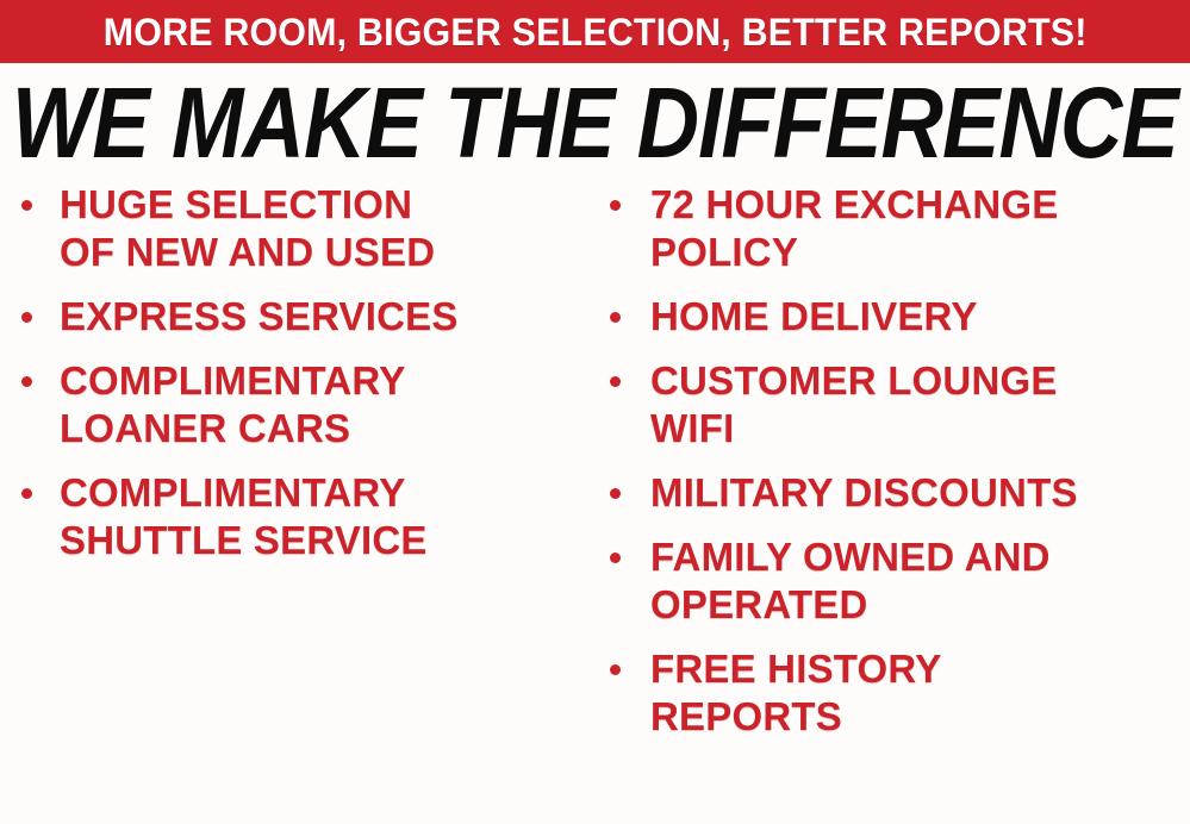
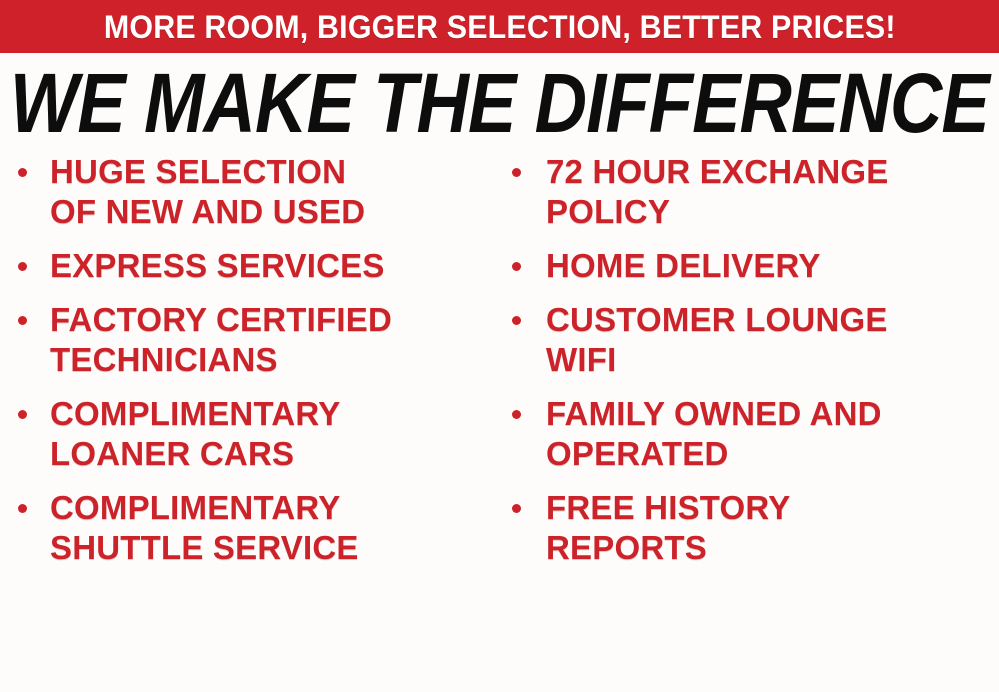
- MORE ROOM, BIGGER SELECTION, BETTER REPORTS!
+ MORE ROOM, BIGGER SELECTION, BETTER PRICES!
  WE MAKE THE DIFFERENCE
  HUGE SELECTION
  OF NEW AND USED
  EXPRESS SERVICES
+ FACTORY CERTIFIED
+ TECHNICIANS
  COMPLIMENTARY
  LOANER CARS
  COMPLIMENTARY
  SHUTTLE SERVICE
  72 HOUR EXCHANGE
  POLICY
  HOME DELIVERY
  CUSTOMER LOUNGE
  WIFI
- MILITARY DISCOUNTS
  FAMILY OWNED AND
  OPERATED
  FREE HISTORY
  REPORTS
